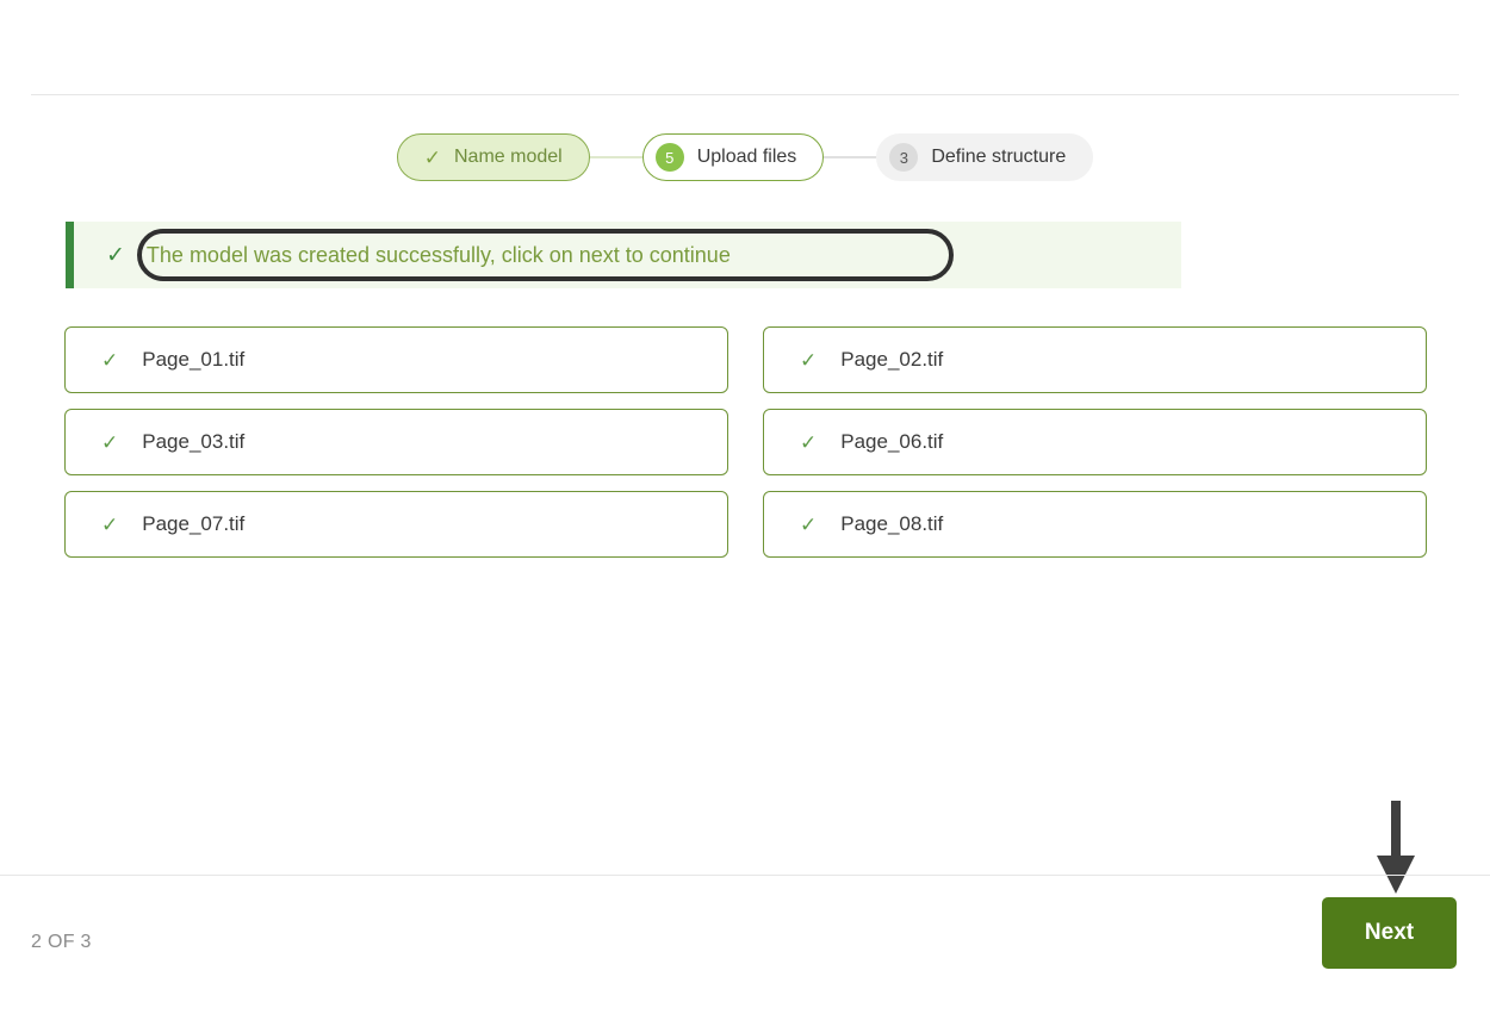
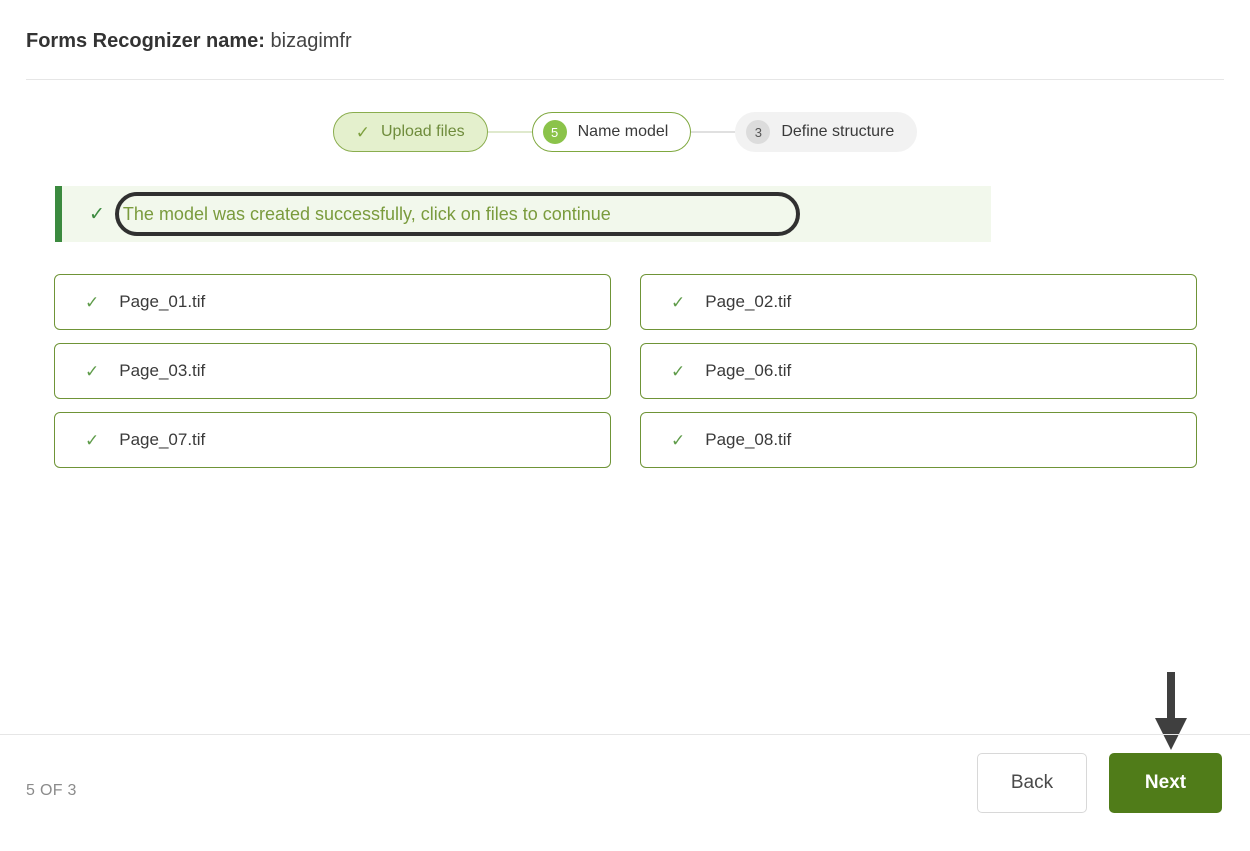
+ Forms Recognizer name: bizagimfr
  ✓
- Name model
+ Upload files
  5
- Upload files
+ Name model
  3
  Define structure
  ✓
- The model was created successfully, click on next to continue
+ The model was created successfully, click on files to continue
  ✓
  Page_01.tif
  ✓
  Page_02.tif
  ✓
  Page_03.tif
  ✓
  Page_06.tif
  ✓
  Page_07.tif
  ✓
  Page_08.tif
- 2 OF 3
+ 5 OF 3
+ Back
  Next
